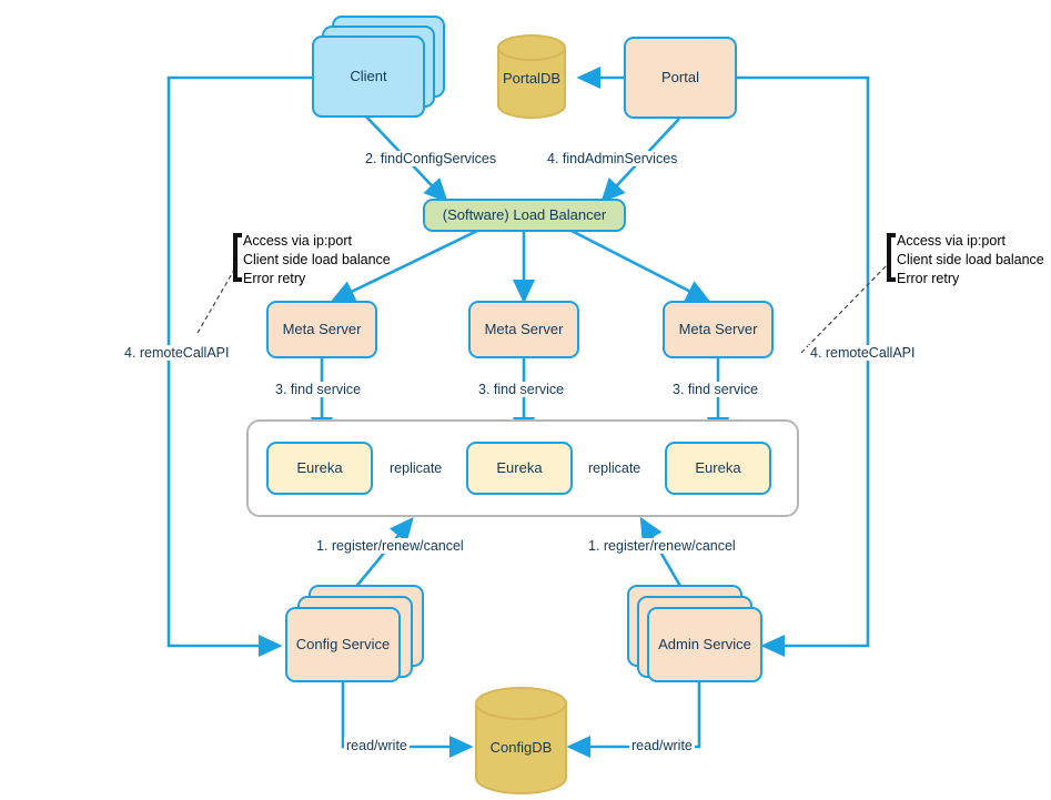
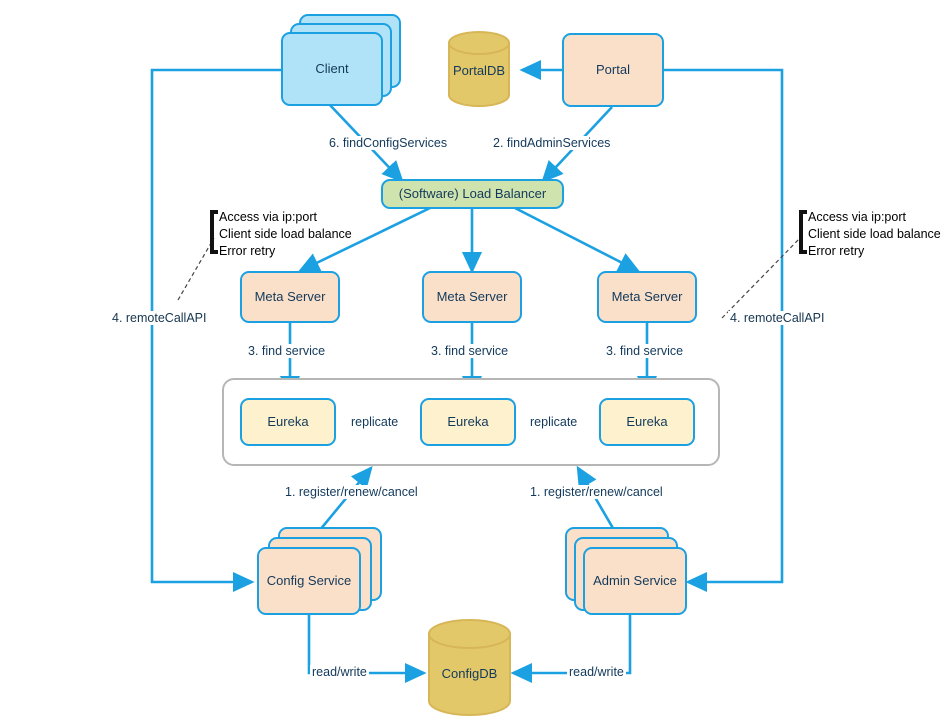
  Client
  PortalDB
  Portal
  (Software) Load Balancer
  Meta Server
  Meta Server
  Meta Server
  Eureka
  Eureka
  Eureka
  Config Service
  Admin Service
  ConfigDB
- 2. findConfigServices
+ 6. findConfigServices
- 4. findAdminServices
+ 2. findAdminServices
  3. find service
  3. find service
  3. find service
  replicate
  replicate
  1. register/renew/cancel
  1. register/renew/cancel
  4. remoteCallAPI
  4. remoteCallAPI
  read/write
  read/write
  Access via ip:port
  Client side load balance
  Error retry
  Access via ip:port
  Client side load balance
  Error retry
